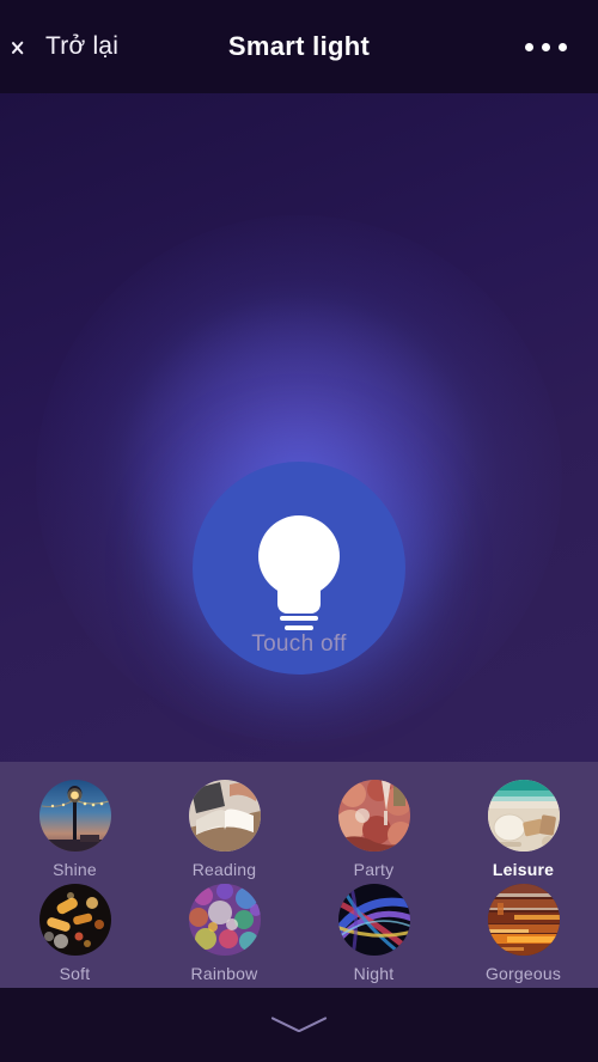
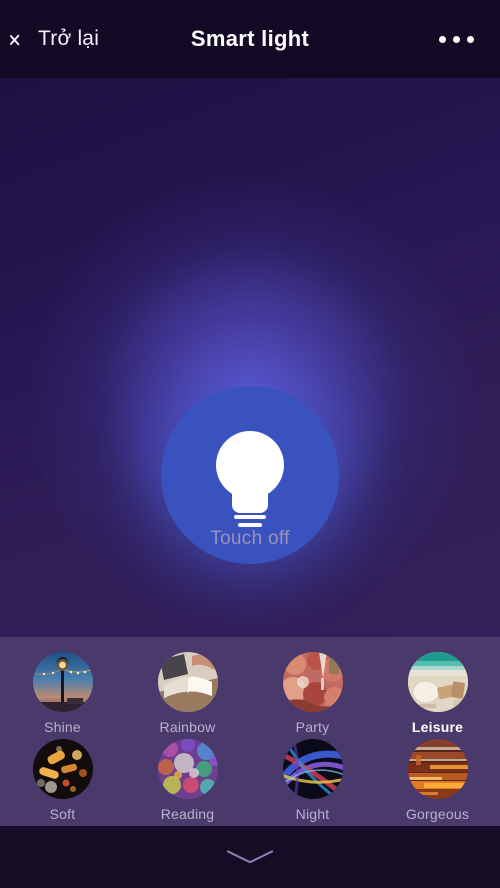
  Trở lại
  Smart light
  Touch off
  Shine
- Reading
+ Rainbow
  Party
  Leisure
  Soft
- Rainbow
+ Reading
  Night
  Gorgeous
